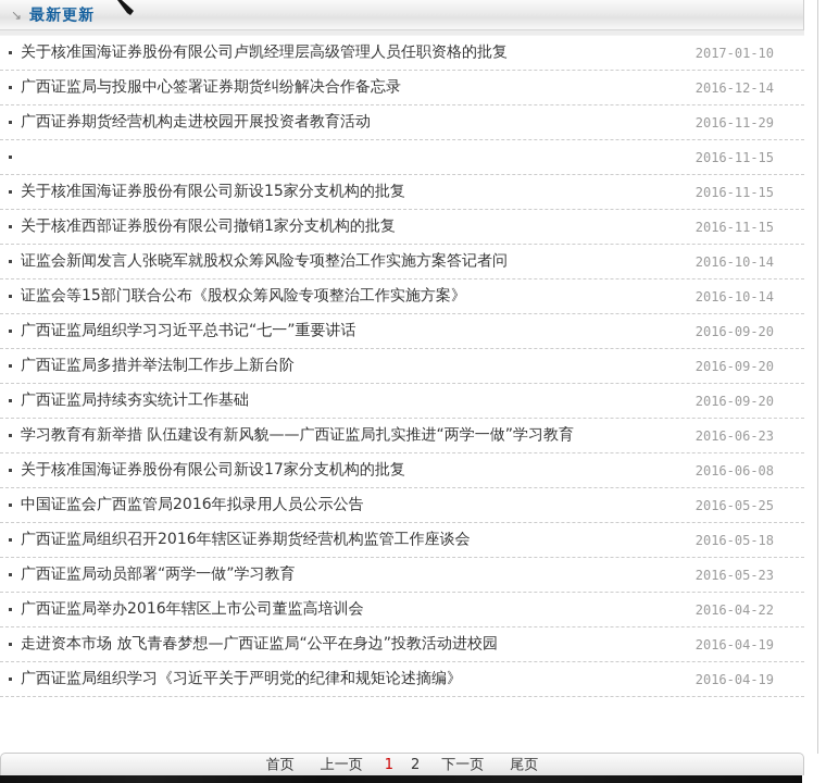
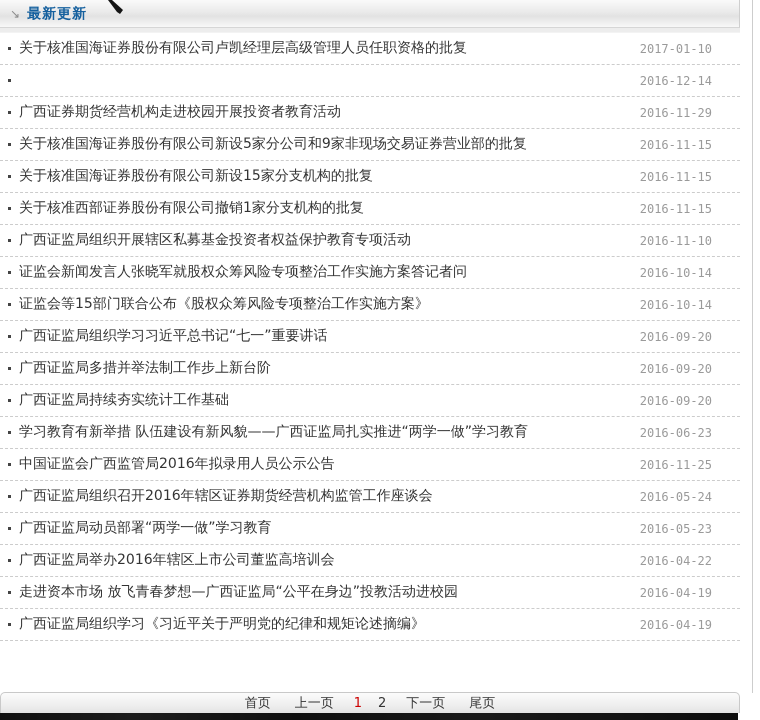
  ↘
  最新更新
  关于核准国海证券股份有限公司卢凯经理层高级管理人员任职资格的批复
  2017-01-10
- 广西证监局与投服中心签署证券期货纠纷解决合作备忘录
  2016-12-14
  广西证券期货经营机构走进校园开展投资者教育活动
  2016-11-29
+ 关于核准国海证券股份有限公司新设5家分公司和9家非现场交易证券营业部的批复
  2016-11-15
  关于核准国海证券股份有限公司新设15家分支机构的批复
  2016-11-15
  关于核准西部证券股份有限公司撤销1家分支机构的批复
  2016-11-15
+ 广西证监局组织开展辖区私募基金投资者权益保护教育专项活动
+ 2016-11-10
  证监会新闻发言人张晓军就股权众筹风险专项整治工作实施方案答记者问
  2016-10-14
  证监会等15部门联合公布《股权众筹风险专项整治工作实施方案》
  2016-10-14
  广西证监局组织学习习近平总书记“七一”重要讲话
  2016-09-20
  广西证监局多措并举法制工作步上新台阶
  2016-09-20
  广西证监局持续夯实统计工作基础
  2016-09-20
  学习教育有新举措 队伍建设有新风貌——广西证监局扎实推进“两学一做”学习教育
  2016-06-23
- 关于核准国海证券股份有限公司新设17家分支机构的批复
- 2016-06-08
  中国证监会广西监管局2016年拟录用人员公示公告
- 2016-05-25
+ 2016-11-25
  广西证监局组织召开2016年辖区证券期货经营机构监管工作座谈会
- 2016-05-18
+ 2016-05-24
  广西证监局动员部署“两学一做”学习教育
  2016-05-23
  广西证监局举办2016年辖区上市公司董监高培训会
  2016-04-22
  走进资本市场 放飞青春梦想—广西证监局“公平在身边”投教活动进校园
  2016-04-19
  广西证监局组织学习《习近平关于严明党的纪律和规矩论述摘编》
  2016-04-19
  首页
  上一页
  1
  2
  下一页
  尾页
